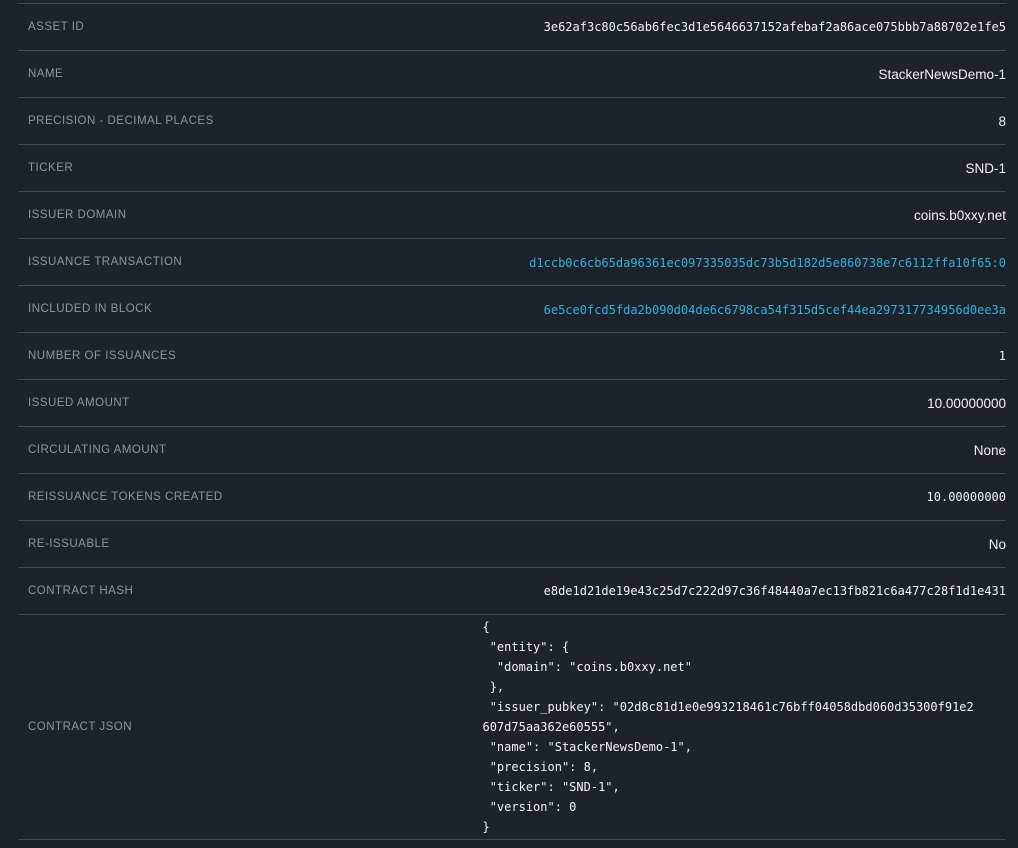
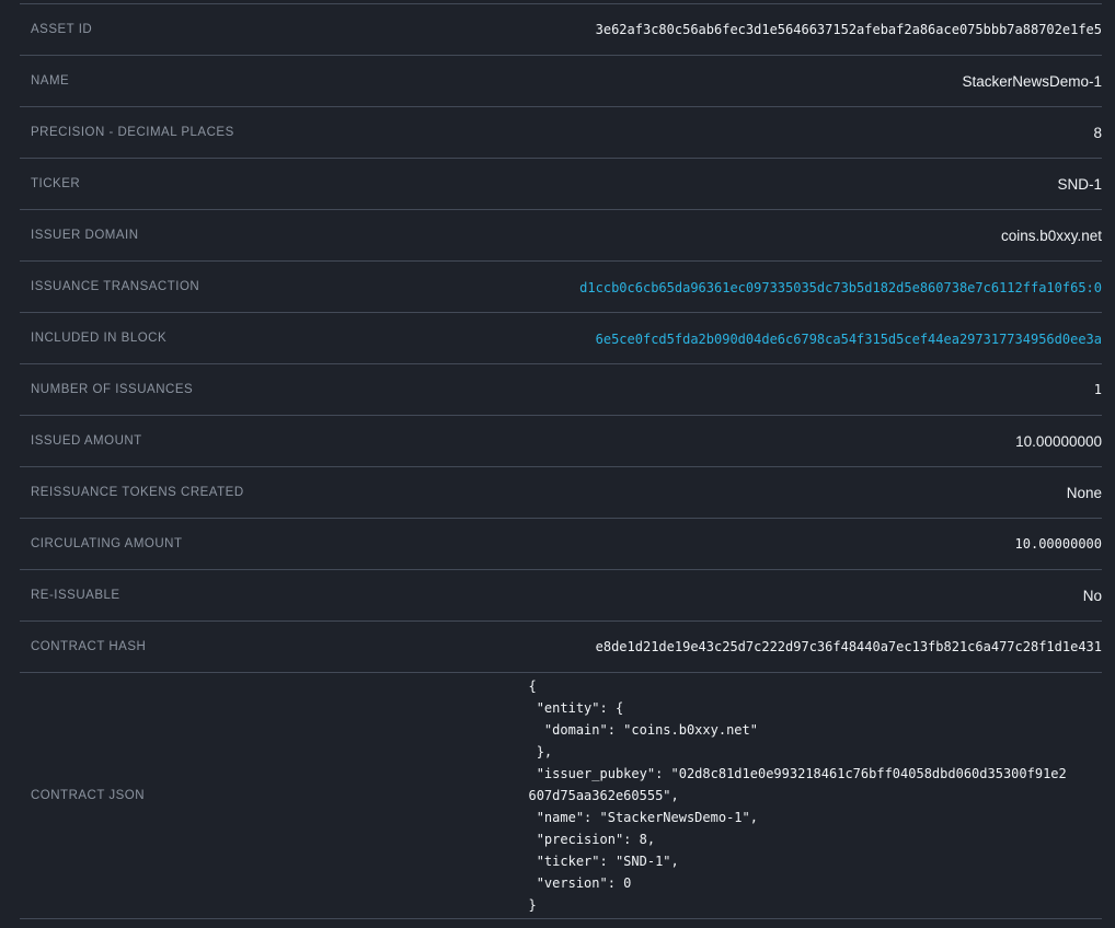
  ASSET ID
  3e62af3c80c56ab6fec3d1e5646637152afebaf2a86ace075bbb7a88702e1fe5
  NAME
  StackerNewsDemo-1
  PRECISION - DECIMAL PLACES
  8
  TICKER
  SND-1
  ISSUER DOMAIN
  coins.b0xxy.net
  ISSUANCE TRANSACTION
  d1ccb0c6cb65da96361ec097335035dc73b5d182d5e860738e7c6112ffa10f65:0
  INCLUDED IN BLOCK
  6e5ce0fcd5fda2b090d04de6c6798ca54f315d5cef44ea297317734956d0ee3a
  NUMBER OF ISSUANCES
  1
  ISSUED AMOUNT
  10.00000000
- CIRCULATING AMOUNT
+ REISSUANCE TOKENS CREATED
  None
- REISSUANCE TOKENS CREATED
+ CIRCULATING AMOUNT
  10.00000000
  RE-ISSUABLE
  No
  CONTRACT HASH
  e8de1d21de19e43c25d7c222d97c36f48440a7ec13fb821c6a477c28f1d1e431
  CONTRACT JSON
  {
  "entity": {
  "domain": "coins.b0xxy.net"
  },
  "issuer_pubkey": "02d8c81d1e0e993218461c76bff04058dbd060d35300f91e2
  607d75aa362e60555",
  "name": "StackerNewsDemo-1",
  "precision": 8,
  "ticker": "SND-1",
  "version": 0
  }
